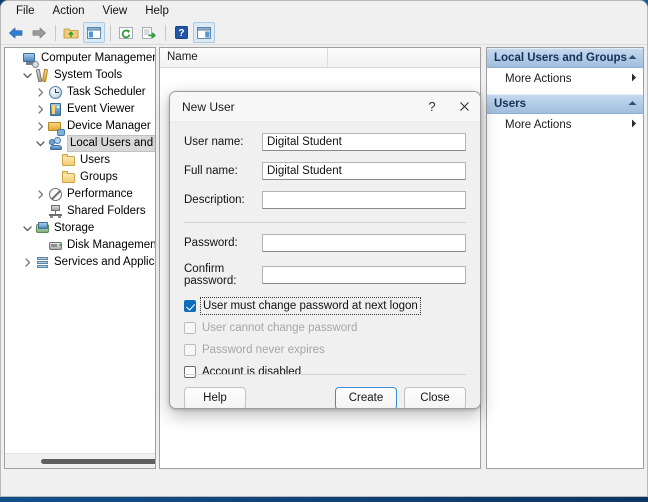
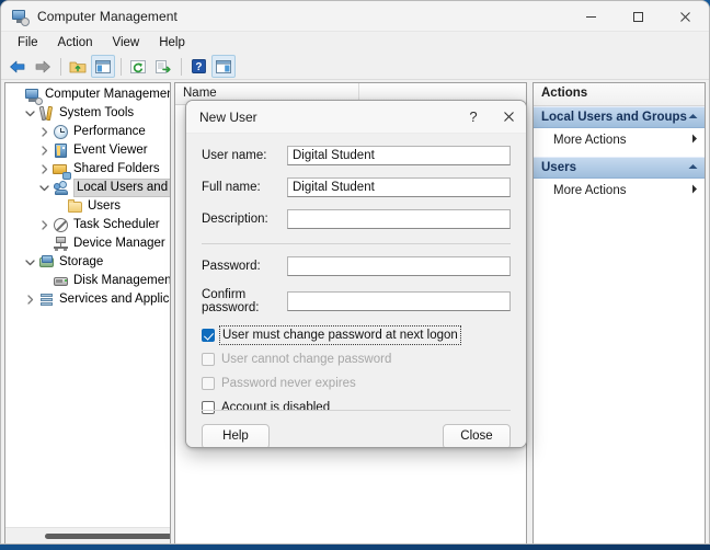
+ Computer Management
  File
  Action
  View
  Help
  ?
  System Tools
- Task Scheduler
+ Performance
  Event Viewer
- Device Manager
+ Shared Folders
  Users
- Groups
- Performance
+ Task Scheduler
- Shared Folders
+ Device Manager
  Storage
  Disk Managemen
  Services and Applic
  Name
+ Actions
  Local Users and Groups
  More Actions
  Users
  More Actions
  New User
  ?
  User name:
  Digital Student
  Full name:
  Digital Student
  Description:
  Password:
  Confirm password:
  User must change password at next logon
  User cannot change password
  Password never expires
  Account is disabled
  Help
- Create
  Close
